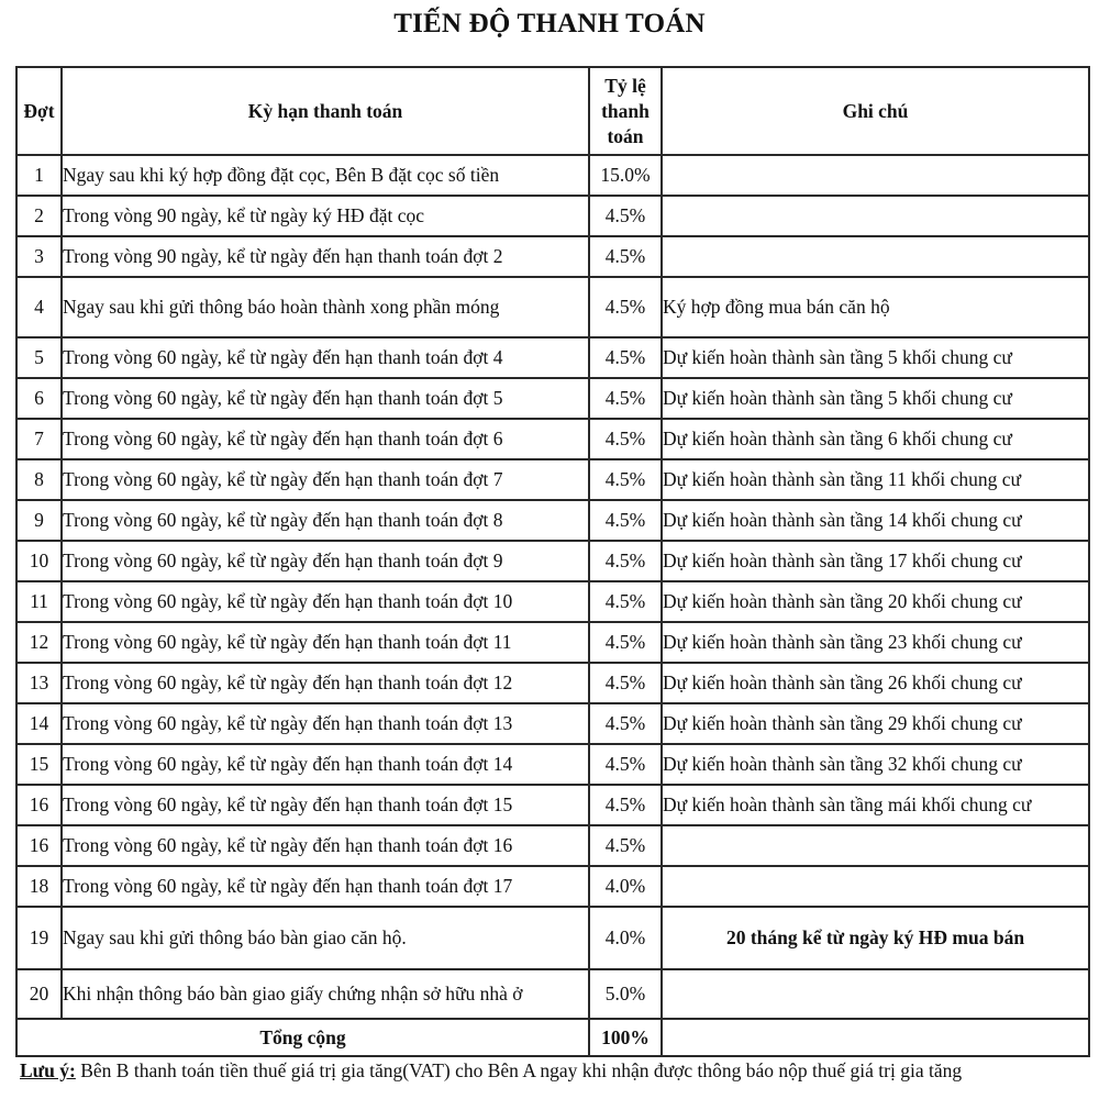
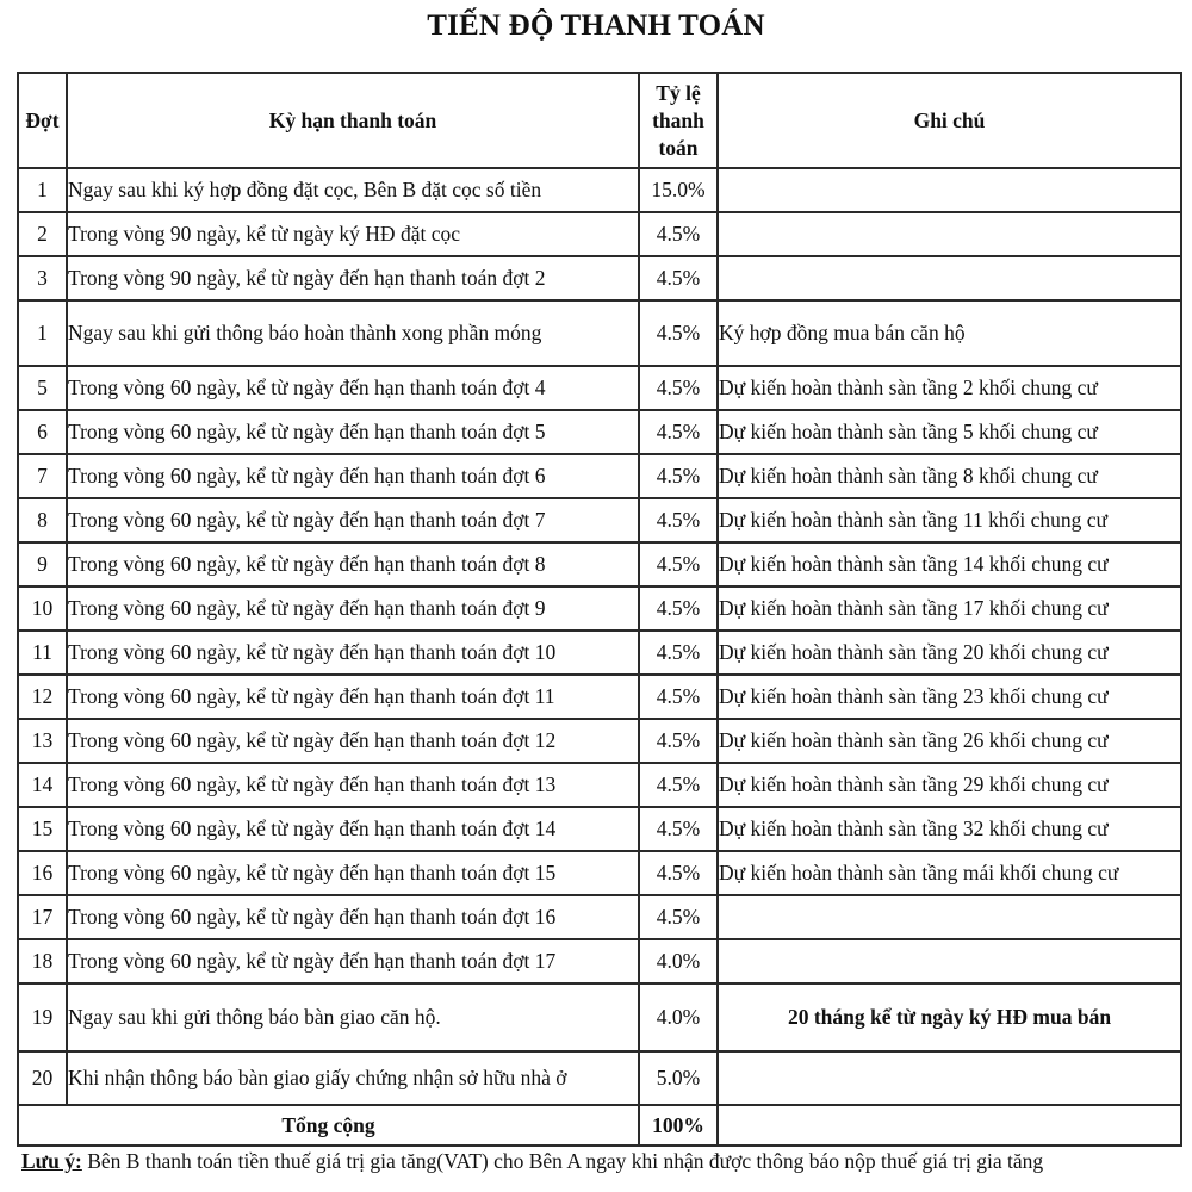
  TIẾN ĐỘ THANH TOÁN
  Đợt	Kỳ hạn thanh toán	Tỷ lệ thanh toán	Ghi chú
  1	Ngay sau khi ký hợp đồng đặt cọc, Bên B đặt cọc số tiền	15.0%
  2	Trong vòng 90 ngày, kể từ ngày ký HĐ đặt cọc	4.5%
  3	Trong vòng 90 ngày, kể từ ngày đến hạn thanh toán đợt 2	4.5%
- 4	Ngay sau khi gửi thông báo hoàn thành xong phần móng	4.5%	Ký hợp đồng mua bán căn hộ
+ 1	Ngay sau khi gửi thông báo hoàn thành xong phần móng	4.5%	Ký hợp đồng mua bán căn hộ
- 5	Trong vòng 60 ngày, kể từ ngày đến hạn thanh toán đợt 4	4.5%	Dự kiến hoàn thành sàn tầng 5 khối chung cư
+ 5	Trong vòng 60 ngày, kể từ ngày đến hạn thanh toán đợt 4	4.5%	Dự kiến hoàn thành sàn tầng 2 khối chung cư
  6	Trong vòng 60 ngày, kể từ ngày đến hạn thanh toán đợt 5	4.5%	Dự kiến hoàn thành sàn tầng 5 khối chung cư
- 7	Trong vòng 60 ngày, kể từ ngày đến hạn thanh toán đợt 6	4.5%	Dự kiến hoàn thành sàn tầng 6 khối chung cư
+ 7	Trong vòng 60 ngày, kể từ ngày đến hạn thanh toán đợt 6	4.5%	Dự kiến hoàn thành sàn tầng 8 khối chung cư
  8	Trong vòng 60 ngày, kể từ ngày đến hạn thanh toán đợt 7	4.5%	Dự kiến hoàn thành sàn tầng 11 khối chung cư
  9	Trong vòng 60 ngày, kể từ ngày đến hạn thanh toán đợt 8	4.5%	Dự kiến hoàn thành sàn tầng 14 khối chung cư
  10	Trong vòng 60 ngày, kể từ ngày đến hạn thanh toán đợt 9	4.5%	Dự kiến hoàn thành sàn tầng 17 khối chung cư
  11	Trong vòng 60 ngày, kể từ ngày đến hạn thanh toán đợt 10	4.5%	Dự kiến hoàn thành sàn tầng 20 khối chung cư
  12	Trong vòng 60 ngày, kể từ ngày đến hạn thanh toán đợt 11	4.5%	Dự kiến hoàn thành sàn tầng 23 khối chung cư
  13	Trong vòng 60 ngày, kể từ ngày đến hạn thanh toán đợt 12	4.5%	Dự kiến hoàn thành sàn tầng 26 khối chung cư
  14	Trong vòng 60 ngày, kể từ ngày đến hạn thanh toán đợt 13	4.5%	Dự kiến hoàn thành sàn tầng 29 khối chung cư
  15	Trong vòng 60 ngày, kể từ ngày đến hạn thanh toán đợt 14	4.5%	Dự kiến hoàn thành sàn tầng 32 khối chung cư
  16	Trong vòng 60 ngày, kể từ ngày đến hạn thanh toán đợt 15	4.5%	Dự kiến hoàn thành sàn tầng mái khối chung cư
- 16	Trong vòng 60 ngày, kể từ ngày đến hạn thanh toán đợt 16	4.5%
+ 17	Trong vòng 60 ngày, kể từ ngày đến hạn thanh toán đợt 16	4.5%
  18	Trong vòng 60 ngày, kể từ ngày đến hạn thanh toán đợt 17	4.0%
  19	Ngay sau khi gửi thông báo bàn giao căn hộ.	4.0%	20 tháng kể từ ngày ký HĐ mua bán
  20	Khi nhận thông báo bàn giao giấy chứng nhận sở hữu nhà ở	5.0%
  Tổng cộng	100%
  Lưu ý: Bên B thanh toán tiền thuế giá trị gia tăng(VAT) cho Bên A ngay khi nhận được thông báo nộp thuế giá trị gia tăng
